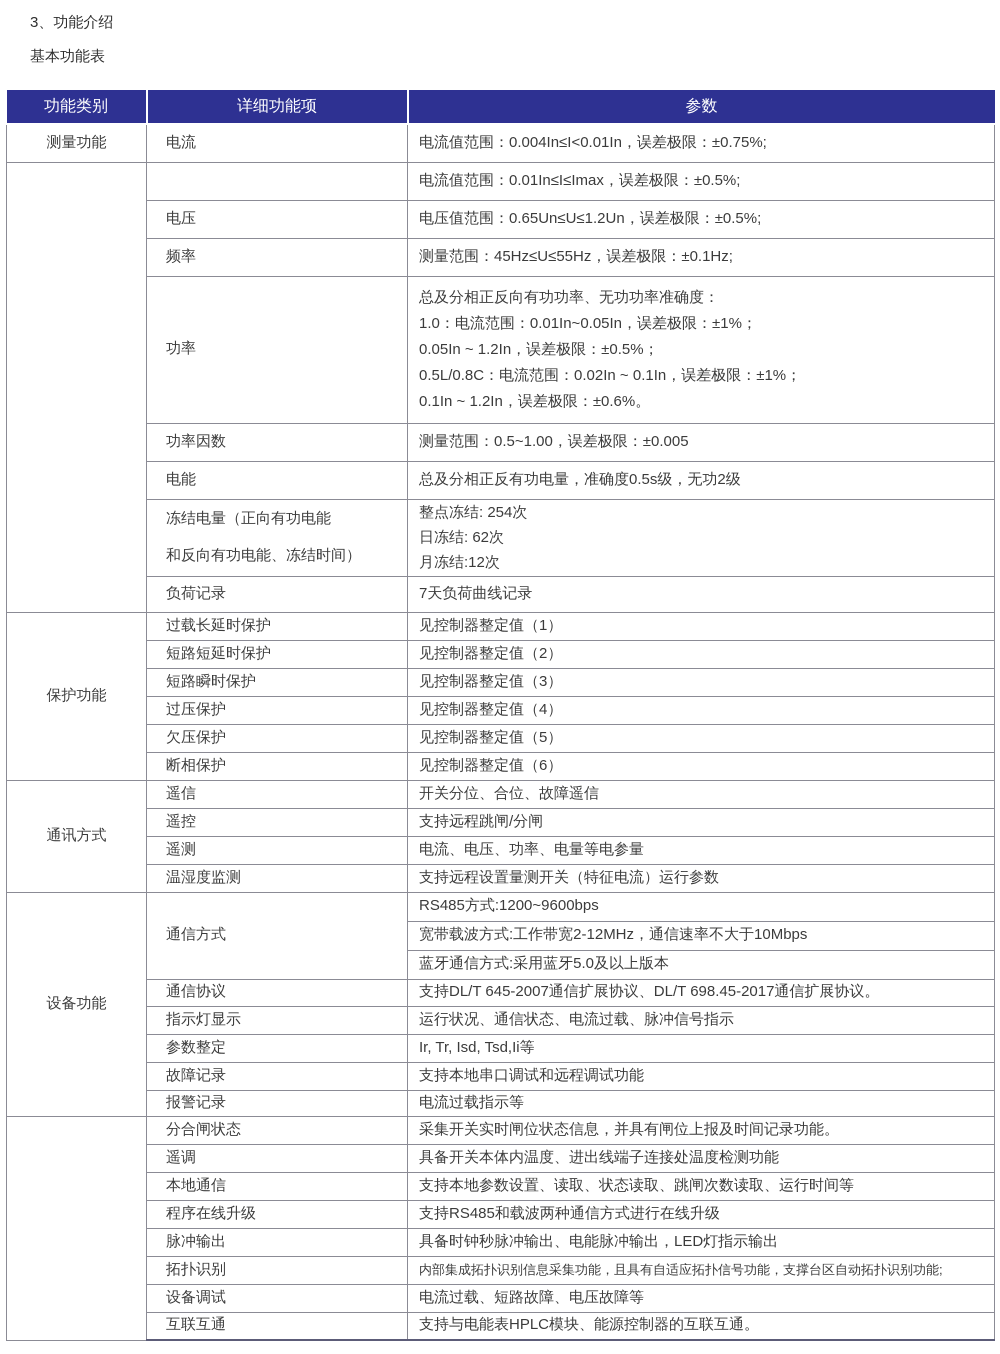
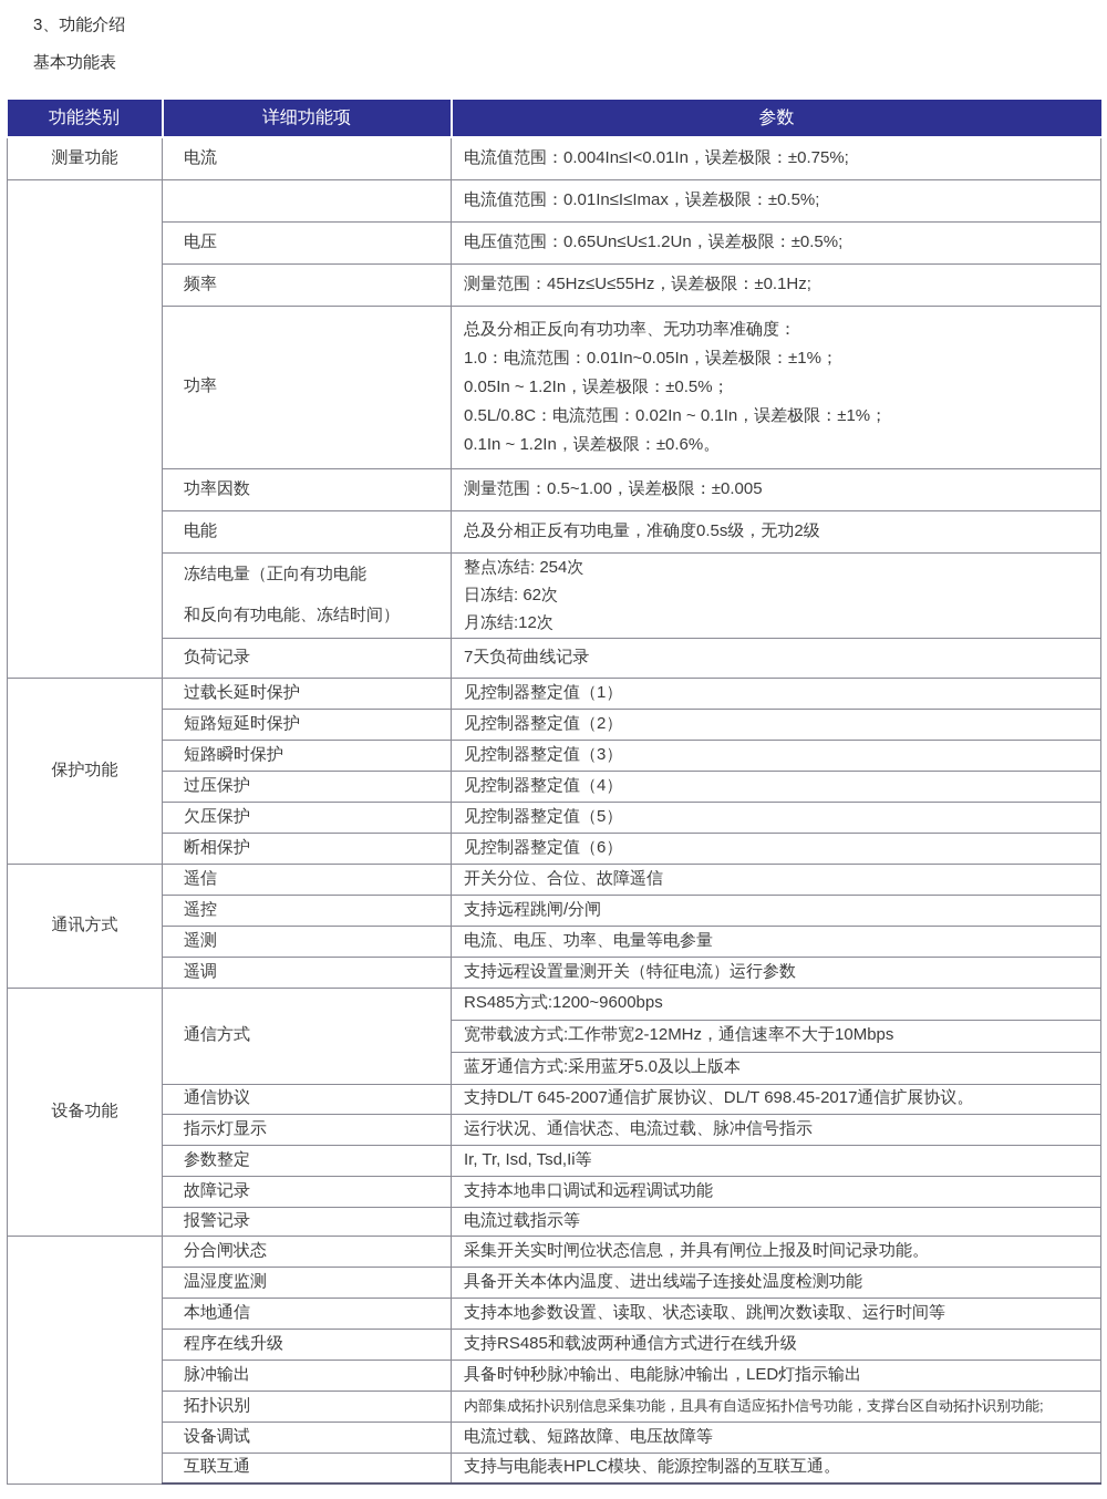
  3、功能介绍
  基本功能表
  功能类别	详细功能项	参数
  测量功能	电流	电流值范围：0.004In≤I<0.01In，误差极限：±0.75%;
  		电流值范围：0.01In≤I≤Imax，误差极限：±0.5%;
  电压	电压值范围：0.65Un≤U≤1.2Un，误差极限：±0.5%;
  频率	测量范围：45Hz≤U≤55Hz，误差极限：±0.1Hz;
  功率	总及分相正反向有功功率、无功功率准确度： 1.0：电流范围：0.01In~0.05In，误差极限：±1%； 0.05In ~ 1.2In，误差极限：±0.5%； 0.5L/0.8C：电流范围：0.02In ~ 0.1In，误差极限：±1%； 0.1In ~ 1.2In，误差极限：±0.6%。
  功率因数	测量范围：0.5~1.00，误差极限：±0.005
  电能	总及分相正反有功电量，准确度0.5s级，无功2级
  冻结电量（正向有功电能 和反向有功电能、冻结时间）	整点冻结: 254次 日冻结: 62次 月冻结:12次
  负荷记录	7天负荷曲线记录
  保护功能	过载长延时保护	见控制器整定值（1）
  短路短延时保护	见控制器整定值（2）
  短路瞬时保护	见控制器整定值（3）
  过压保护	见控制器整定值（4）
  欠压保护	见控制器整定值（5）
  断相保护	见控制器整定值（6）
  通讯方式	遥信	开关分位、合位、故障遥信
  遥控	支持远程跳闸/分闸
  遥测	电流、电压、功率、电量等电参量
- 温湿度监测	支持远程设置量测开关（特征电流）运行参数
+ 遥调	支持远程设置量测开关（特征电流）运行参数
  设备功能	通信方式	RS485方式:1200~9600bps
  宽带载波方式:工作带宽2-12MHz，通信速率不大于10Mbps
  蓝牙通信方式:采用蓝牙5.0及以上版本
  通信协议	支持DL/T 645-2007通信扩展协议、DL/T 698.45-2017通信扩展协议。
  指示灯显示	运行状况、通信状态、电流过载、脉冲信号指示
  参数整定	Ir, Tr, Isd, Tsd,Ii等
  故障记录	支持本地串口调试和远程调试功能
  报警记录	电流过载指示等
  	分合闸状态	采集开关实时闸位状态信息，并具有闸位上报及时间记录功能。
- 遥调	具备开关本体内温度、进出线端子连接处温度检测功能
+ 温湿度监测	具备开关本体内温度、进出线端子连接处温度检测功能
  本地通信	支持本地参数设置、读取、状态读取、跳闸次数读取、运行时间等
  程序在线升级	支持RS485和载波两种通信方式进行在线升级
  脉冲输出	具备时钟秒脉冲输出、电能脉冲输出，LED灯指示输出
  拓扑识别	内部集成拓扑识别信息采集功能，且具有自适应拓扑信号功能，支撑台区自动拓扑识别功能;
  设备调试	电流过载、短路故障、电压故障等
  互联互通	支持与电能表HPLC模块、能源控制器的互联互通。
